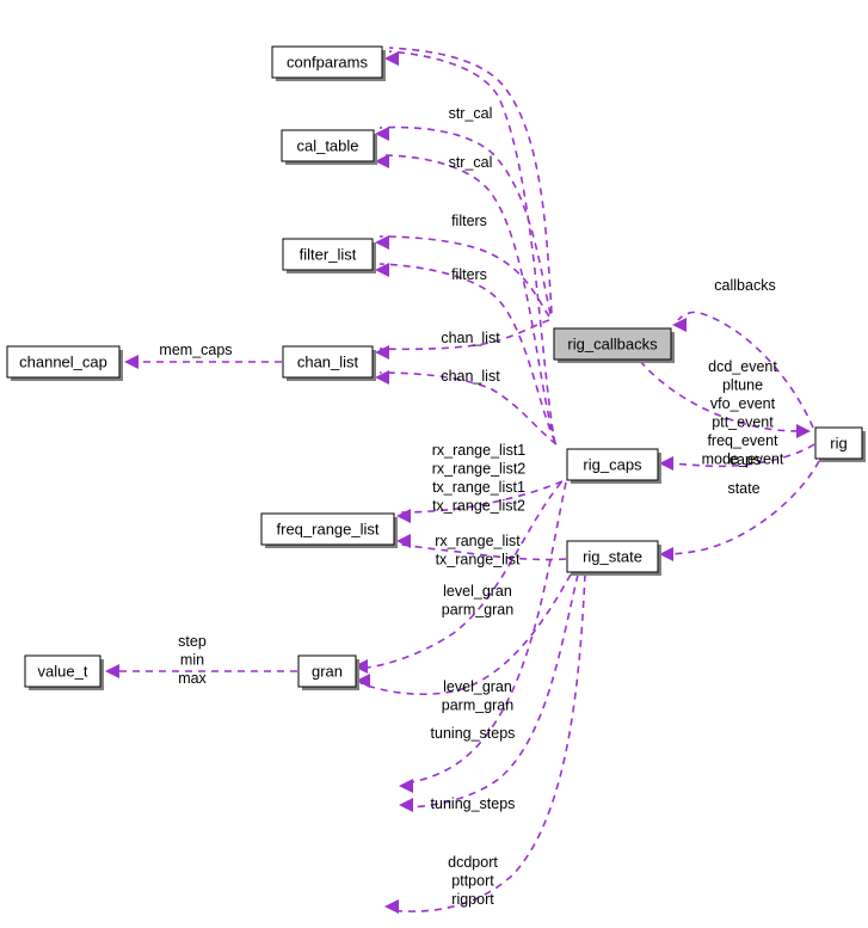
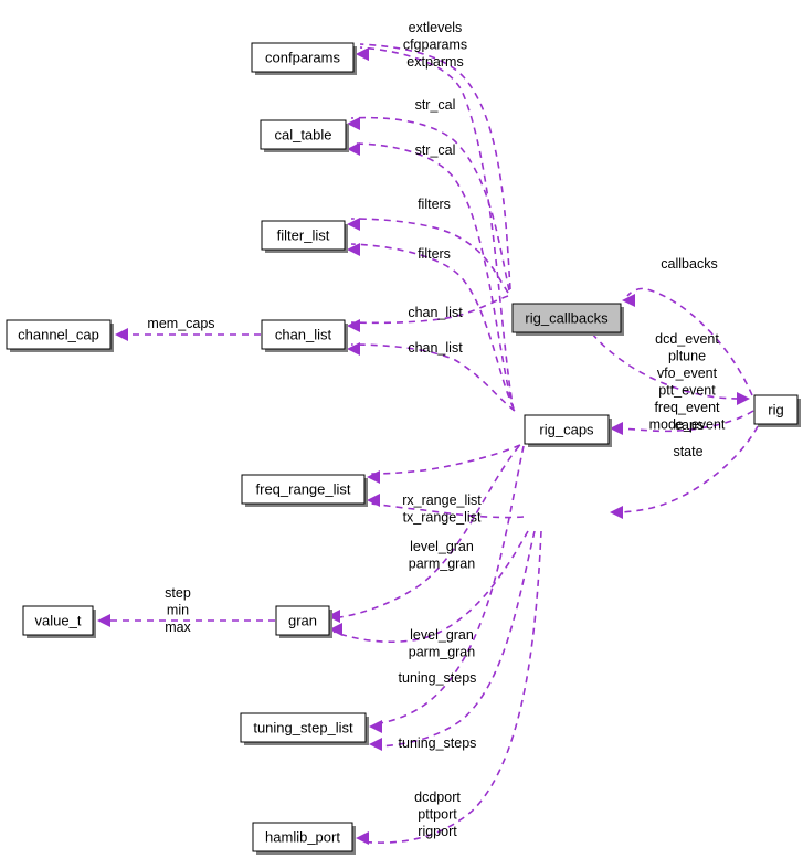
  confparams
  cal_table
  filter_list
  channel_cap
  chan_list
  rig_callbacks
  rig
  rig_caps
  freq_range_list
- rig_state
  value_t
  gran
+ tuning_step_list
+ hamlib_port
+ extlevels cfgparams extparms
  str_cal
  str_cal
  filters
  filters
  mem_caps
  chan_list
  chan_list
- rx_range_list1 rx_range_list2 tx_range_list1 tx_range_list2
  rx_range_list tx_range_list
  level_gran parm_gran
  level_gran parm_gran
  step min max
  tuning_steps
  tuning_steps
  dcdport pttport rigport
  callbacks
  dcd_event pltune vfo_event ptt_event freq_event mode_event
  caps
  state
